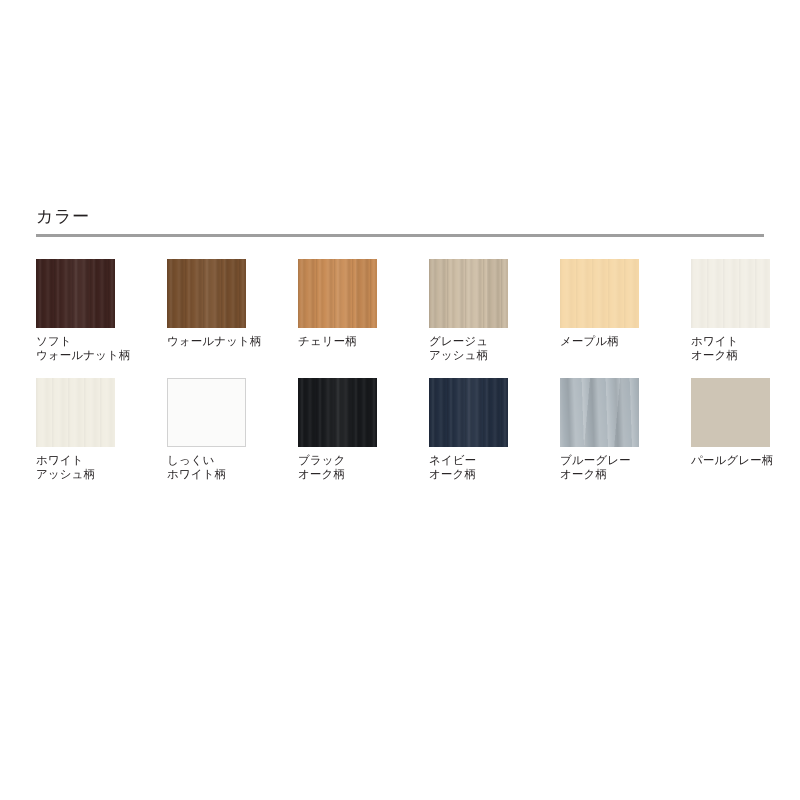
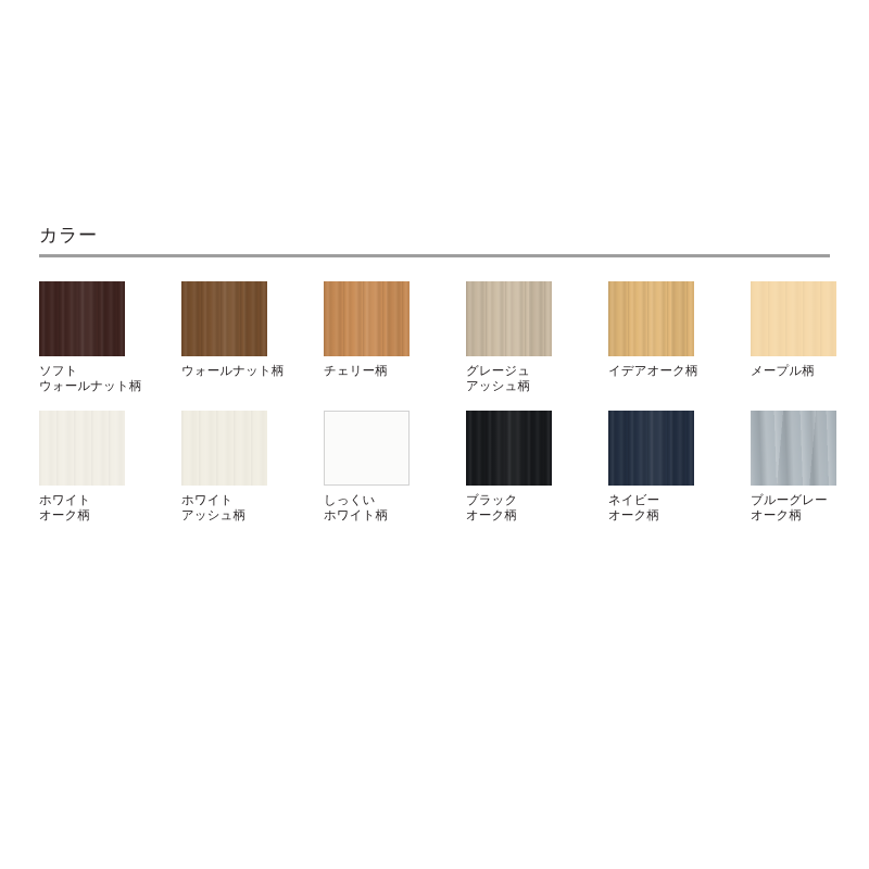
  カラー
  ソフト
  ウォールナット柄
  ウォールナット柄
  チェリー柄
  グレージュ
  アッシュ柄
+ イデアオーク柄
  メープル柄
  ホワイト
  オーク柄
  ホワイト
  アッシュ柄
  しっくい
  ホワイト柄
  ブラック
  オーク柄
  ネイビー
  オーク柄
  ブルーグレー
  オーク柄
- パールグレー柄
